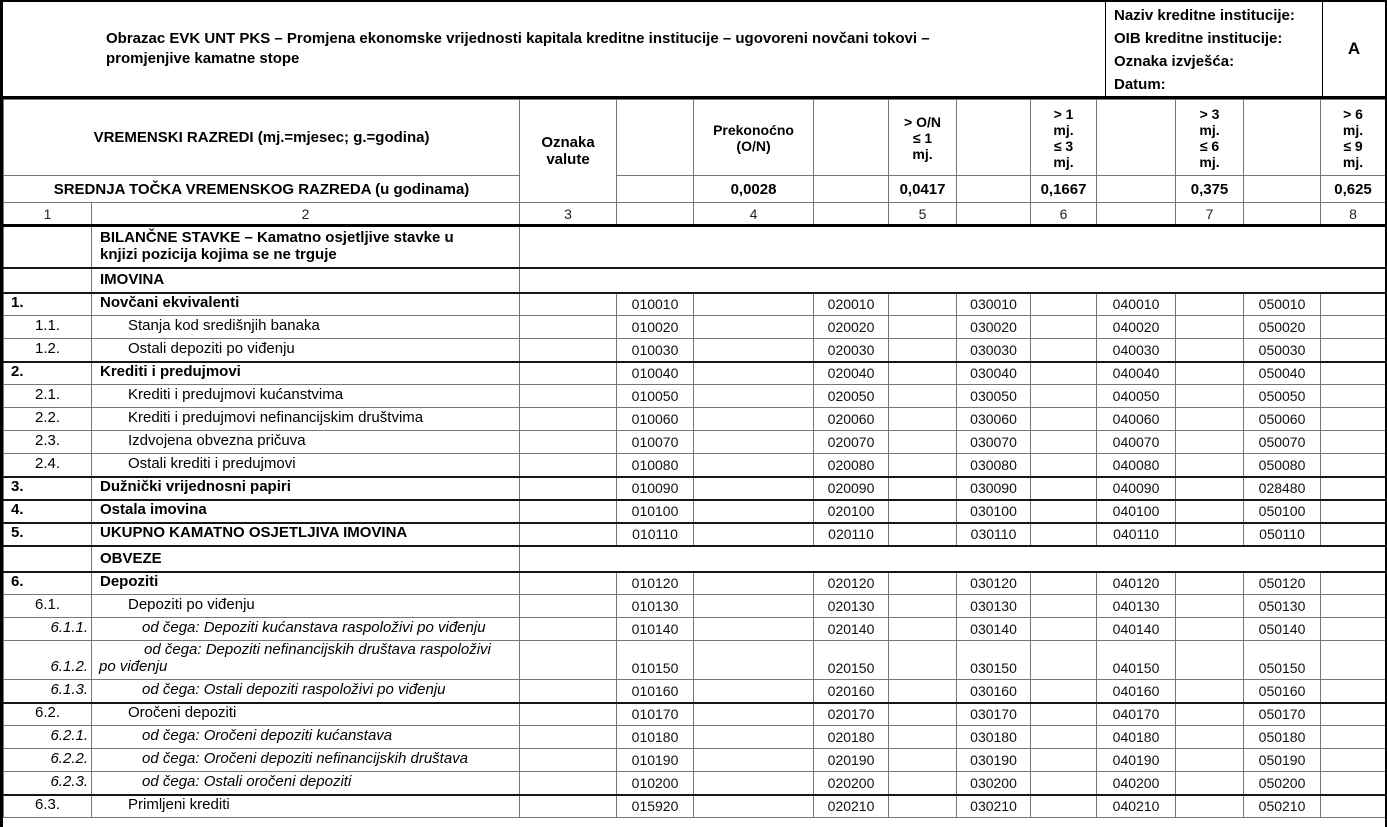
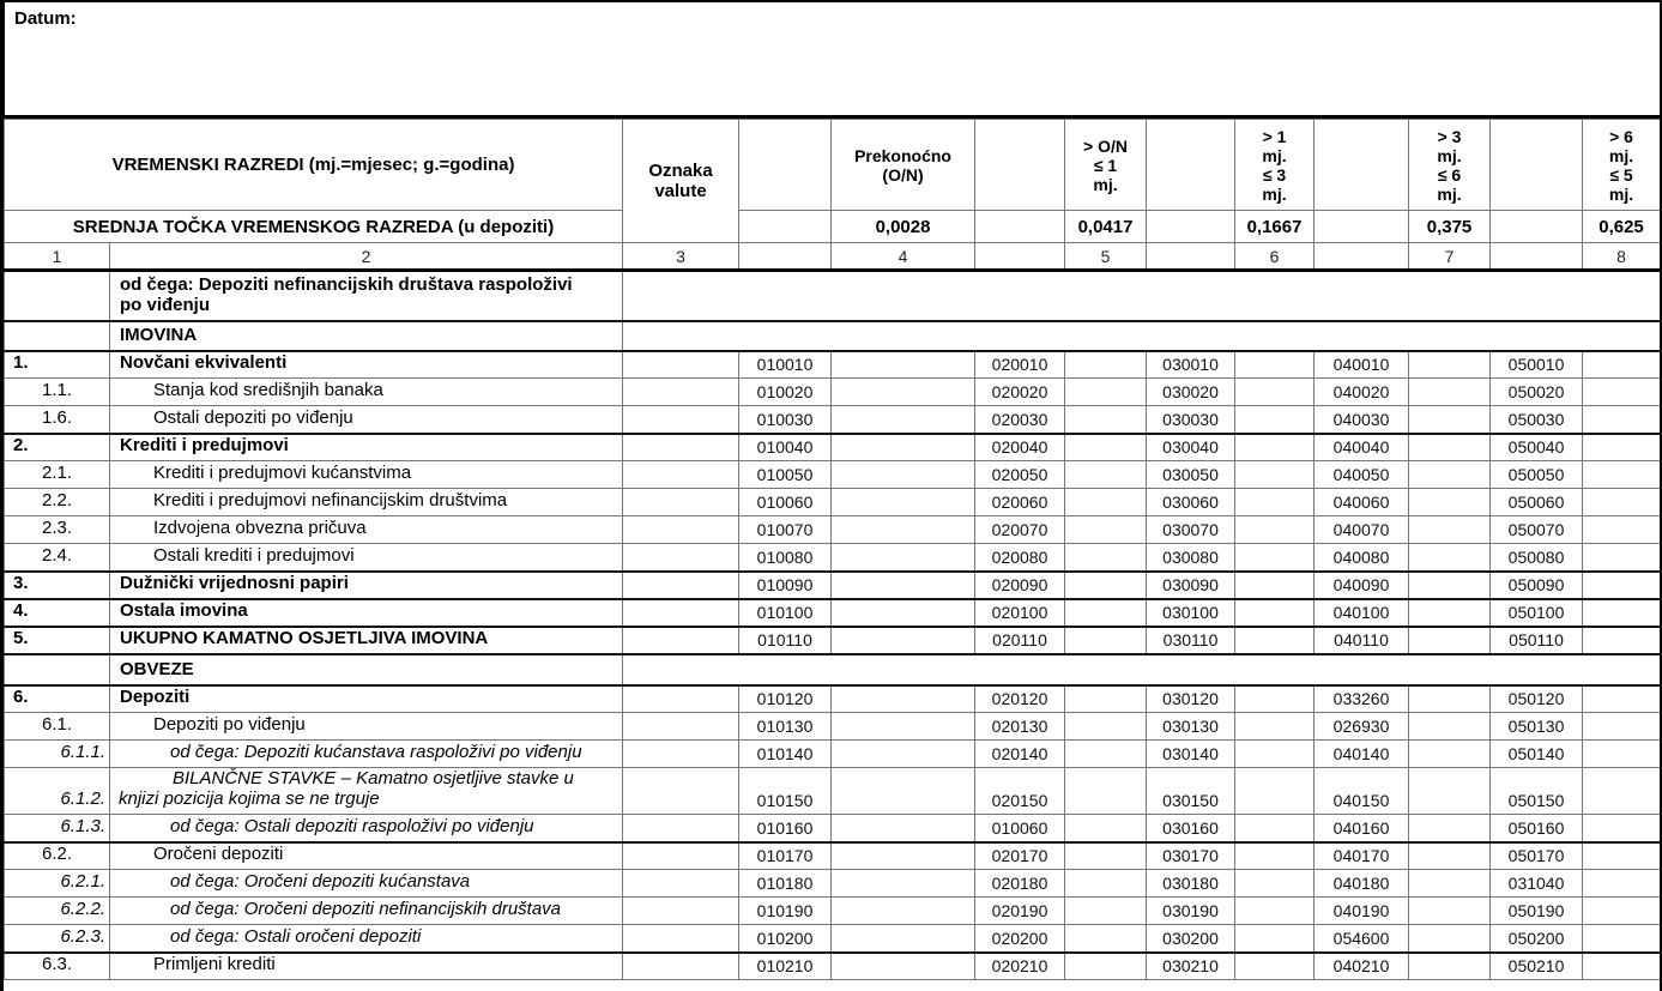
- Obrazac EVK UNT PKS – Promjena ekonomske vrijednosti kapitala kreditne institucije – ugovoreni novčani tokovi –
- promjenjive kamatne stope
- Naziv kreditne institucije:
- OIB kreditne institucije:
- Oznaka izvješća:
  Datum:
- A
- VREMENSKI RAZREDI (mj.=mjesec; g.=godina)	Oznaka valute		Prekonoćno (O/N)		> O/N ≤ 1 mj.		> 1 mj. ≤ 3 mj.		> 3 mj. ≤ 6 mj.		> 6 mj. ≤ 9 mj.
+ VREMENSKI RAZREDI (mj.=mjesec; g.=godina)	Oznaka valute		Prekonoćno (O/N)		> O/N ≤ 1 mj.		> 1 mj. ≤ 3 mj.		> 3 mj. ≤ 6 mj.		> 6 mj. ≤ 5 mj.
- SREDNJA TOČKA VREMENSKOG RAZREDA (u godinama)		0,0028		0,0417		0,1667		0,375		0,625
+ SREDNJA TOČKA VREMENSKOG RAZREDA (u depoziti)		0,0028		0,0417		0,1667		0,375		0,625
  1	2	3		4		5		6		7		8
- 	BILANČNE STAVKE – Kamatno osjetljive stavke u knjizi pozicija kojima se ne trguje
+ 	od čega: Depoziti nefinancijskih društava raspoloživi po viđenju
  	IMOVINA
  1.	Novčani ekvivalenti		010010		020010		030010		040010		050010
  1.1.	Stanja kod središnjih banaka		010020		020020		030020		040020		050020
- 1.2.	Ostali depoziti po viđenju		010030		020030		030030		040030		050030
+ 1.6.	Ostali depoziti po viđenju		010030		020030		030030		040030		050030
  2.	Krediti i predujmovi		010040		020040		030040		040040		050040
  2.1.	Krediti i predujmovi kućanstvima		010050		020050		030050		040050		050050
  2.2.	Krediti i predujmovi nefinancijskim društvima		010060		020060		030060		040060		050060
  2.3.	Izdvojena obvezna pričuva		010070		020070		030070		040070		050070
  2.4.	Ostali krediti i predujmovi		010080		020080		030080		040080		050080
- 3.	Dužnički vrijednosni papiri		010090		020090		030090		040090		028480
+ 3.	Dužnički vrijednosni papiri		010090		020090		030090		040090		050090
  4.	Ostala imovina		010100		020100		030100		040100		050100
  5.	UKUPNO KAMATNO OSJETLJIVA IMOVINA		010110		020110		030110		040110		050110
  	OBVEZE
- 6.	Depoziti		010120		020120		030120		040120		050120
+ 6.	Depoziti		010120		020120		030120		033260		050120
- 6.1.	Depoziti po viđenju		010130		020130		030130		040130		050130
+ 6.1.	Depoziti po viđenju		010130		020130		030130		026930		050130
  6.1.1.	od čega: Depoziti kućanstava raspoloživi po viđenju		010140		020140		030140		040140		050140
- 6.1.2.	od čega: Depoziti nefinancijskih društava raspoloživi po viđenju		010150		020150		030150		040150		050150
+ 6.1.2.	BILANČNE STAVKE – Kamatno osjetljive stavke u knjizi pozicija kojima se ne trguje		010150		020150		030150		040150		050150
- 6.1.3.	od čega: Ostali depoziti raspoloživi po viđenju		010160		020160		030160		040160		050160
+ 6.1.3.	od čega: Ostali depoziti raspoloživi po viđenju		010160		010060		030160		040160		050160
  6.2.	Oročeni depoziti		010170		020170		030170		040170		050170
- 6.2.1.	od čega: Oročeni depoziti kućanstava		010180		020180		030180		040180		050180
+ 6.2.1.	od čega: Oročeni depoziti kućanstava		010180		020180		030180		040180		031040
  6.2.2.	od čega: Oročeni depoziti nefinancijskih društava		010190		020190		030190		040190		050190
- 6.2.3.	od čega: Ostali oročeni depoziti		010200		020200		030200		040200		050200
+ 6.2.3.	od čega: Ostali oročeni depoziti		010200		020200		030200		054600		050200
- 6.3.	Primljeni krediti		015920		020210		030210		040210		050210
+ 6.3.	Primljeni krediti		010210		020210		030210		040210		050210
